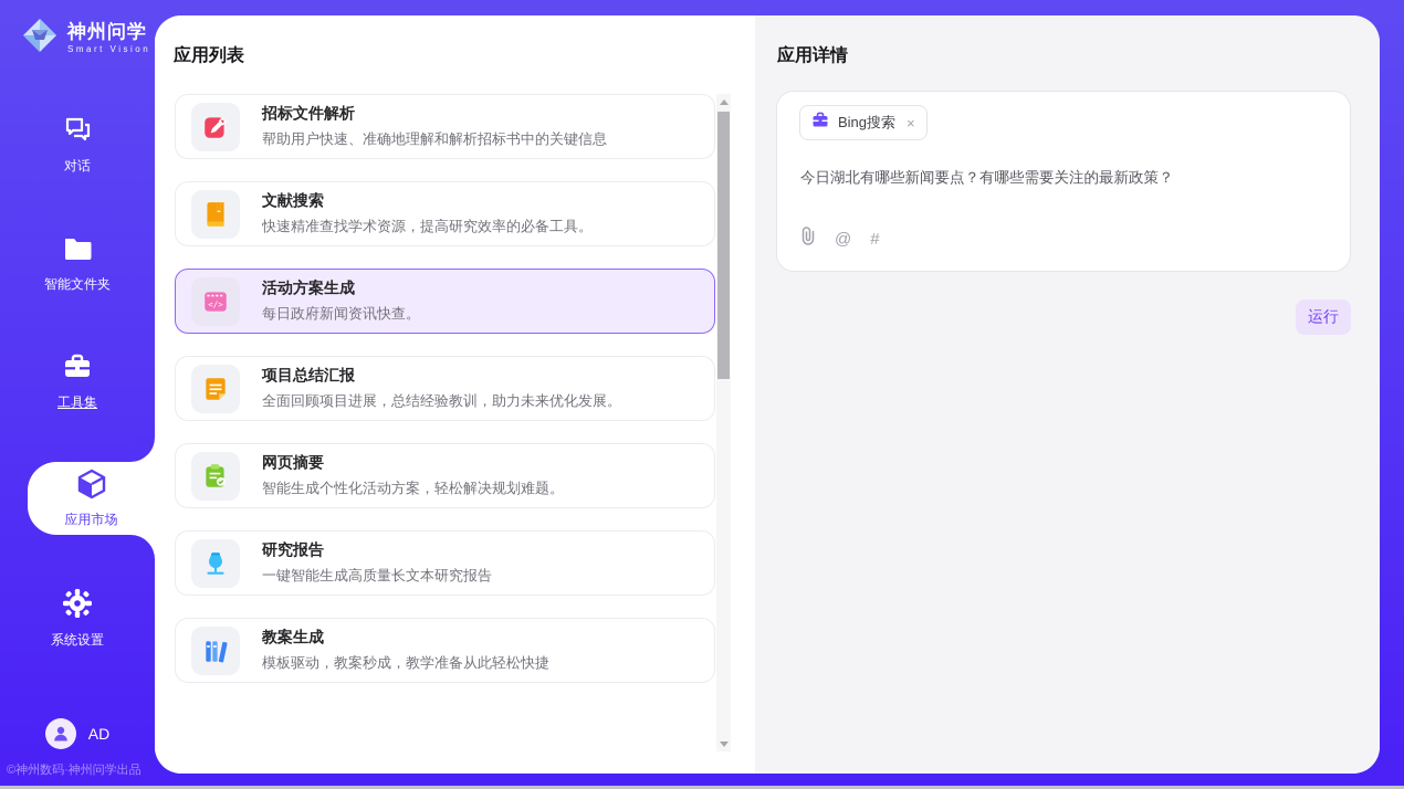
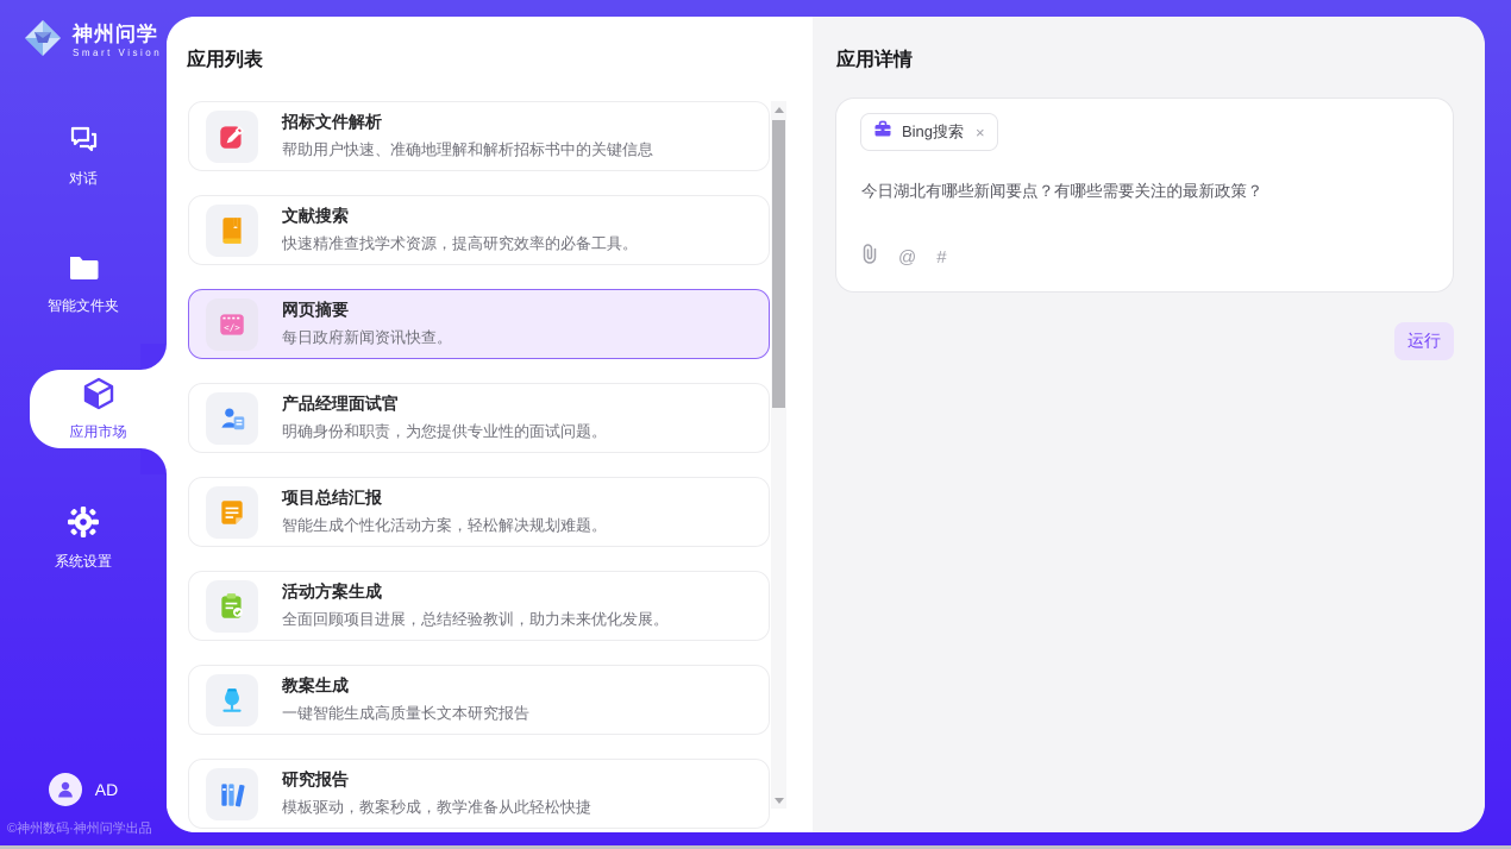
  神州问学
  Smart Vision
  对话
  智能文件夹
- 工具集
  应用市场
  系统设置
  AD
  ©神州数码·神州问学出品
  应用列表
  招标文件解析
  帮助用户快速、准确地理解和解析招标书中的关键信息
  文献搜索
  快速精准查找学术资源，提高研究效率的必备工具。
  </>
- 活动方案生成
+ 网页摘要
  每日政府新闻资讯快查。
+ 产品经理面试官
+ 明确身份和职责，为您提供专业性的面试问题。
  项目总结汇报
- 全面回顾项目进展，总结经验教训，助力未来优化发展。
+ 智能生成个性化活动方案，轻松解决规划难题。
- 网页摘要
+ 活动方案生成
- 智能生成个性化活动方案，轻松解决规划难题。
+ 全面回顾项目进展，总结经验教训，助力未来优化发展。
- 研究报告
+ 教案生成
  一键智能生成高质量长文本研究报告
- 教案生成
+ 研究报告
  模板驱动，教案秒成，教学准备从此轻松快捷
  应用详情
  Bing搜索
  ×
  今日湖北有哪些新闻要点？有哪些需要关注的最新政策？
  @
  #
  运行
